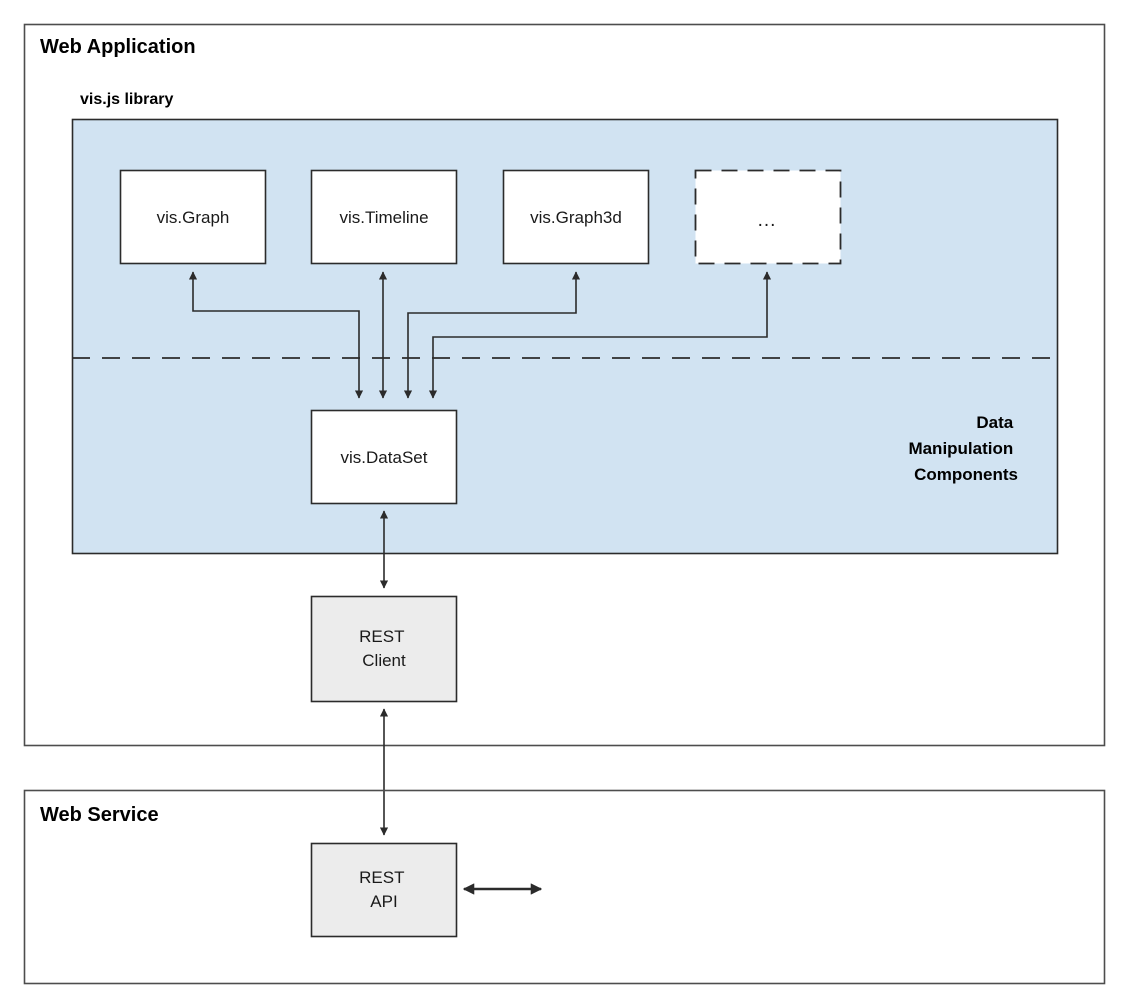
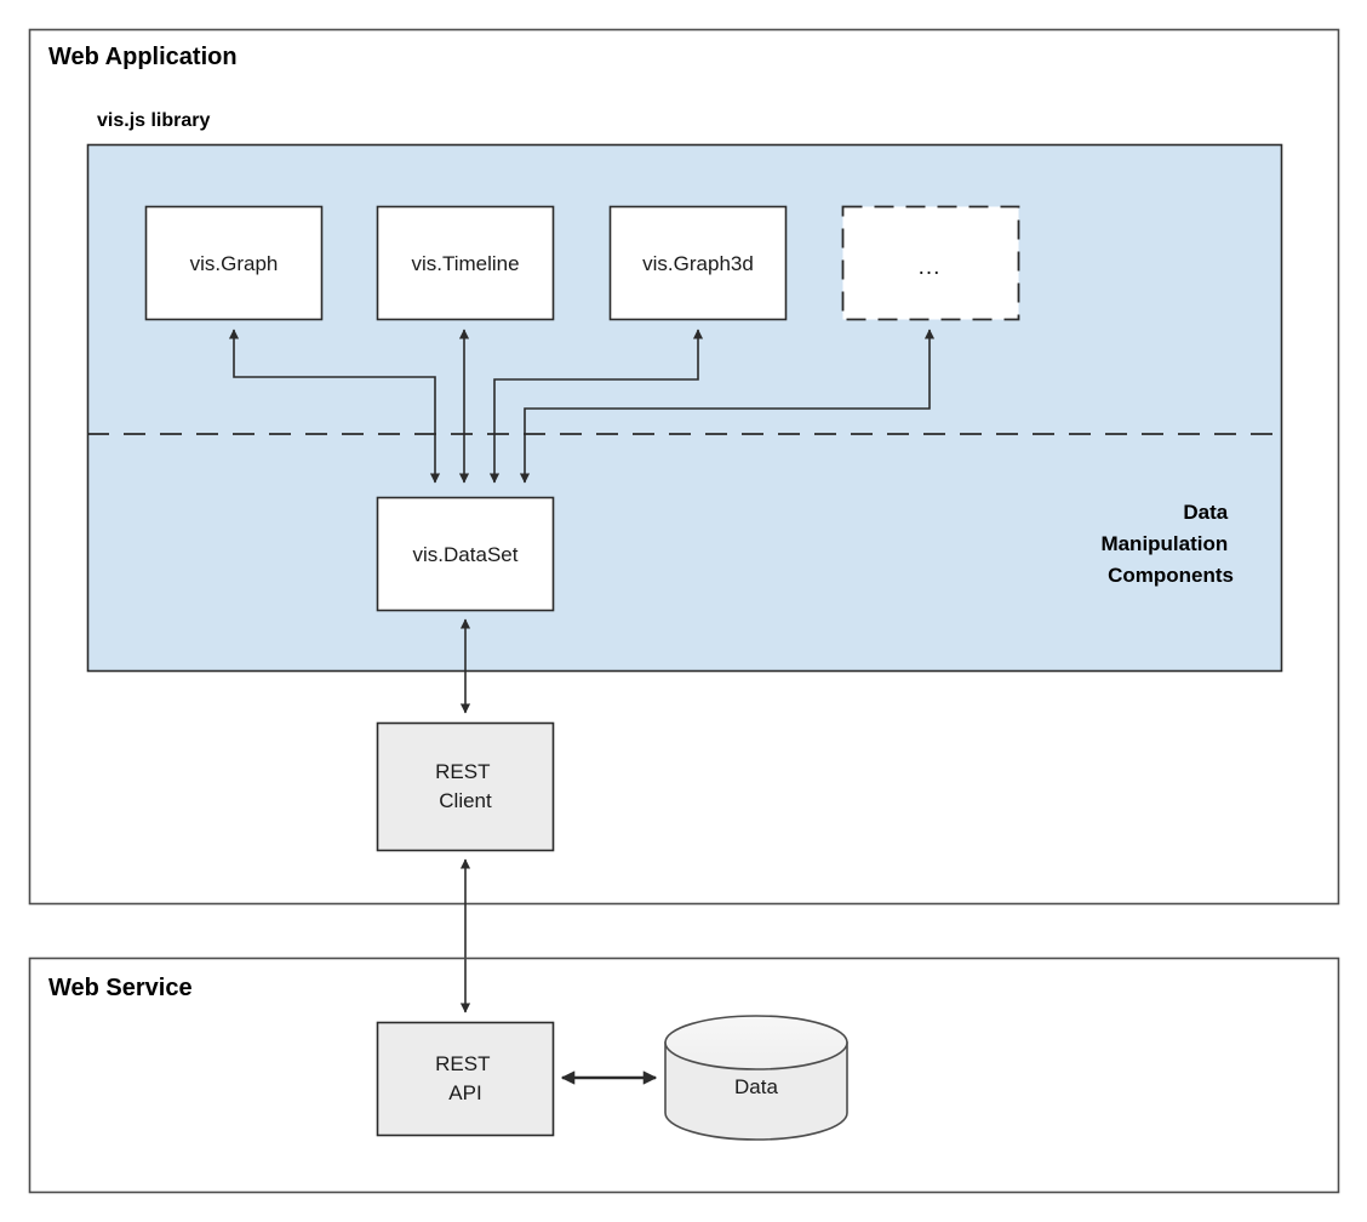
  Web Application
  vis.js library
  Data Manipulation Components
  vis.Graph
  vis.Timeline
  vis.Graph3d
  ...
  vis.DataSet
  REST Client
  Web Service
  REST API
+ Data
